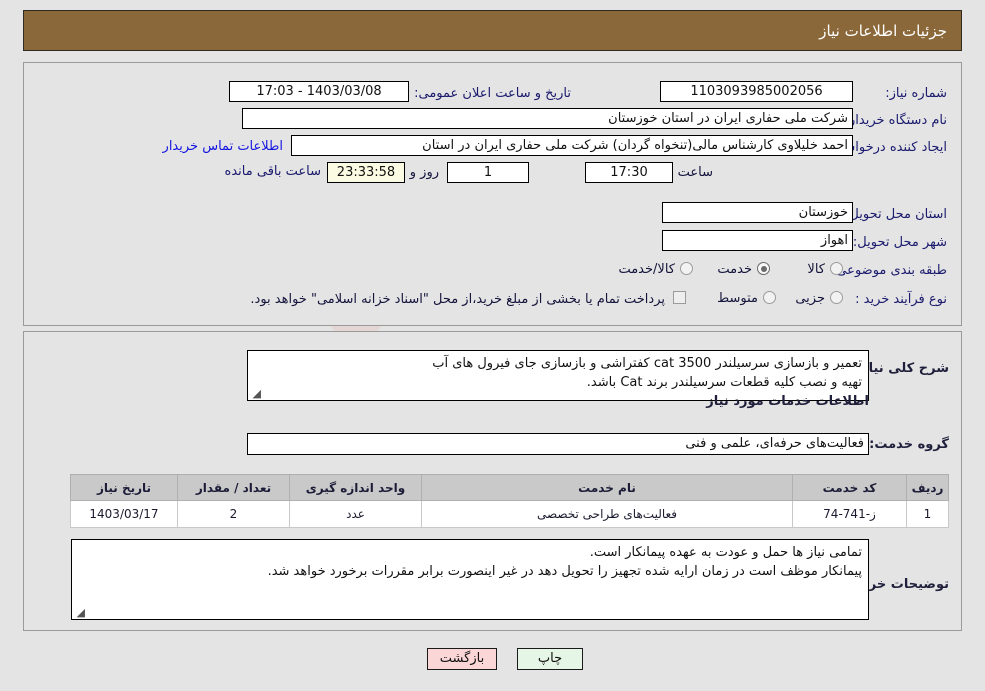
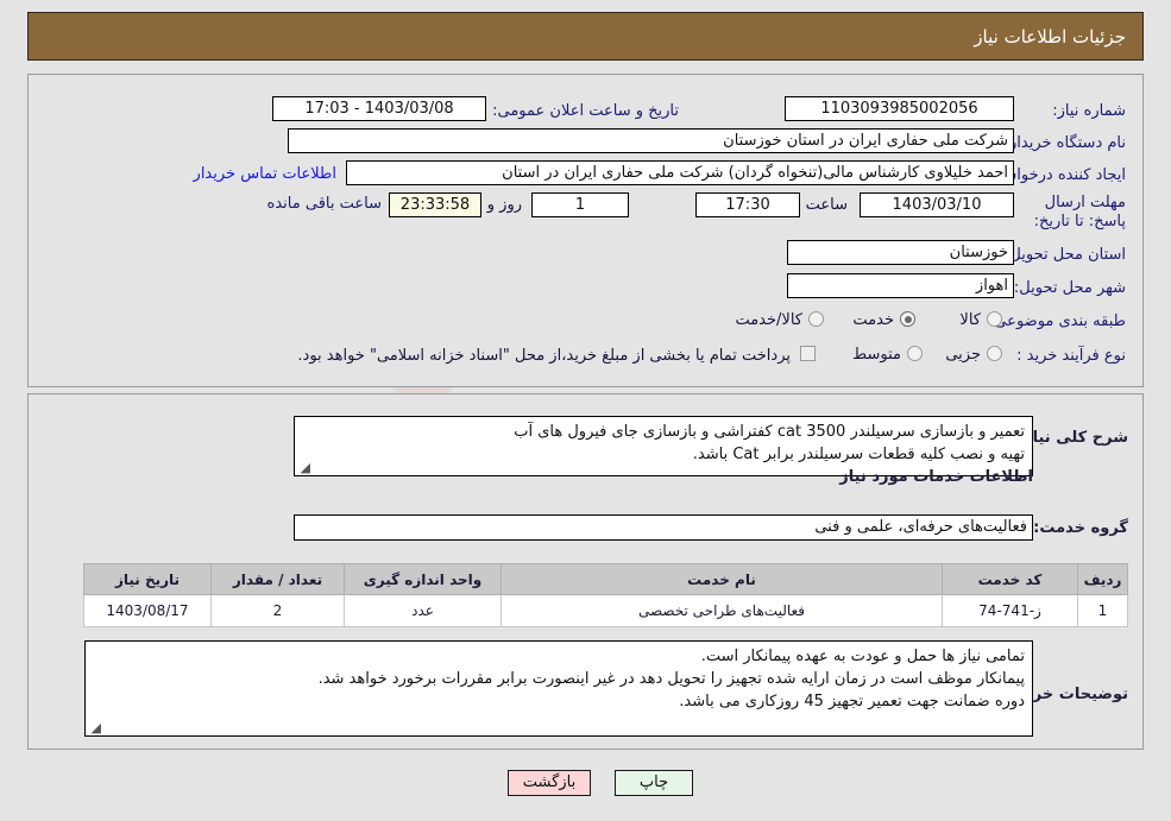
  جزئیات اطلاعات نیاز
  شماره نیاز:
  1103093985002056
  تاریخ و ساعت اعلان عمومی:
  1403/03/08 - 17:03
  نام دستگاه خریدا
  شرکت ملی حفاری ایران در استان خوزستان
  ایجاد کننده درخوا
  احمد خلیلاوی کارشناس مالی(تنخواه گردان) شرکت ملی حفاری ایران در استان
  اطلاعات تماس خریدار
+ مهلت ارسال پاسخ: تا تاریخ:
+ 1403/03/10
  ساعت
  17:30
  1
  روز و
  23:33:58
  ساعت باقی مانده
  استان محل تحویل
  خوزستان
  شهر محل تحویل:
  اهواز
  طبقه بندی موضوع
  کالا
  خدمت
  کالا/خدمت
  نوع فرآیند خرید :
  جزیی
  متوسط
  پرداخت تمام یا بخشی از مبلغ خرید،از محل "اسناد خزانه اسلامی" خواهد بود.
  شرح کلی نیا
  تعمیر و بازسازی سرسیلندر cat 3500 کفتراشی و بازسازی جای فیرول های آب
- تهیه و نصب کلیه قطعات سرسیلندر برند Cat باشد.
+ تهیه و نصب کلیه قطعات سرسیلندر برابر Cat باشد.
  ◢
  اطلاعات خدمات مورد نیاز
  گروه خدمت:
  فعالیت‌های حرفه‌ای، علمی و فنی
  ردیف	کد خدمت	نام خدمت	واحد اندازه گیری	تعداد / مقدار	تاریخ نیاز
- 1	ز-741-74	فعالیت‌های طراحی تخصصی	عدد	2	1403/03/17
+ 1	ز-741-74	فعالیت‌های طراحی تخصصی	عدد	2	1403/08/17
  تمامی نیاز ها حمل و عودت به عهده پیمانکار است.
  پیمانکار موظف است در زمان ارایه شده تجهیز را تحویل دهد در غیر اینصورت برابر مقررات برخورد خواهد شد.
+ دوره ضمانت جهت تعمیر تجهیز 45 روزکاری می باشد.
  ◢
  چاپ
  بازگشت
